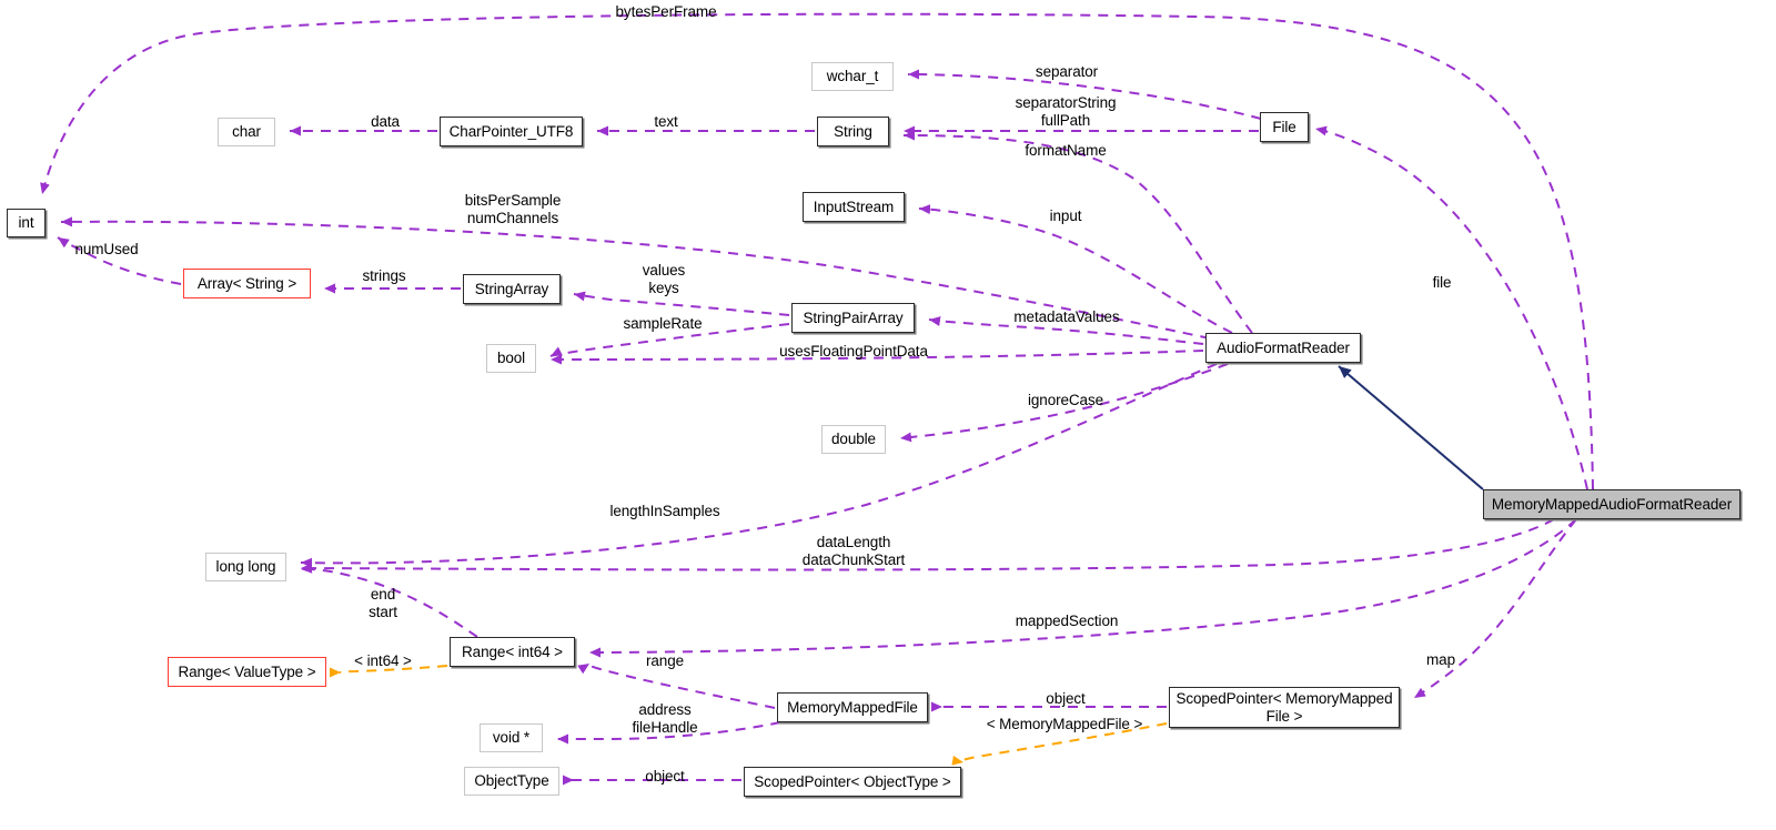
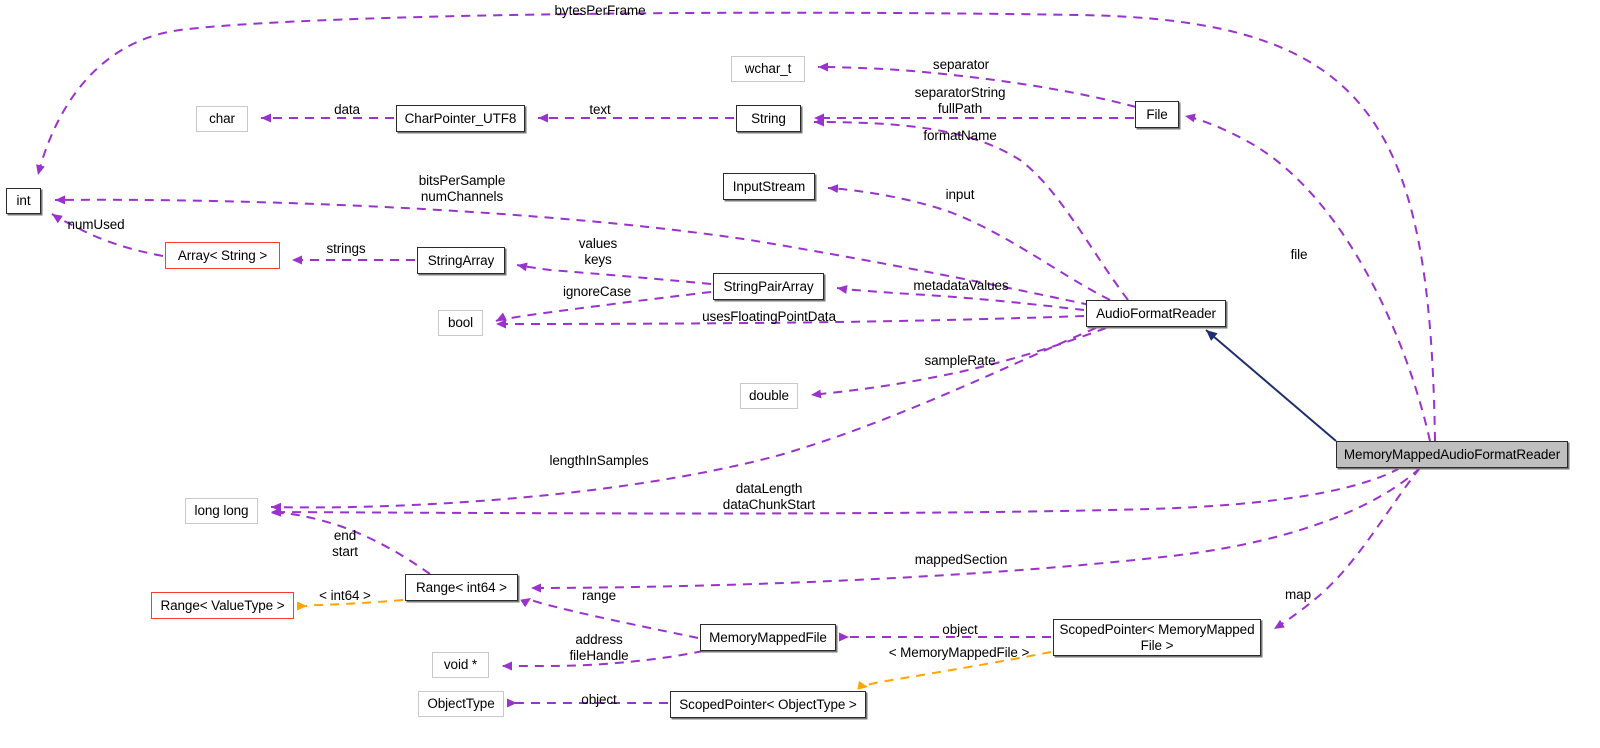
  int
  char
  CharPointer_UTF8
  wchar_t
  String
  File
  InputStream
  Array< String >
  StringArray
  StringPairArray
  bool
  AudioFormatReader
  double
  MemoryMappedAudioFormatReader
  long long
  Range< ValueType >
  Range< int64 >
  MemoryMappedFile
  void *
  ScopedPointer< MemoryMapped
  File >
  ObjectType
  ScopedPointer< ObjectType >
  bytesPerFrame
  separator
  data
  text
  separatorString
  fullPath
  formatName
  bitsPerSample
  numChannels
  input
  numUsed
  strings
  values
  keys
  metadataValues
- sampleRate
+ ignoreCase
  usesFloatingPointData
- ignoreCase
+ sampleRate
  lengthInSamples
  dataLength
  dataChunkStart
  file
  end
  start
  mappedSection
  < int64 >
  range
  map
  address
  fileHandle
  object
  < MemoryMappedFile >
  object
